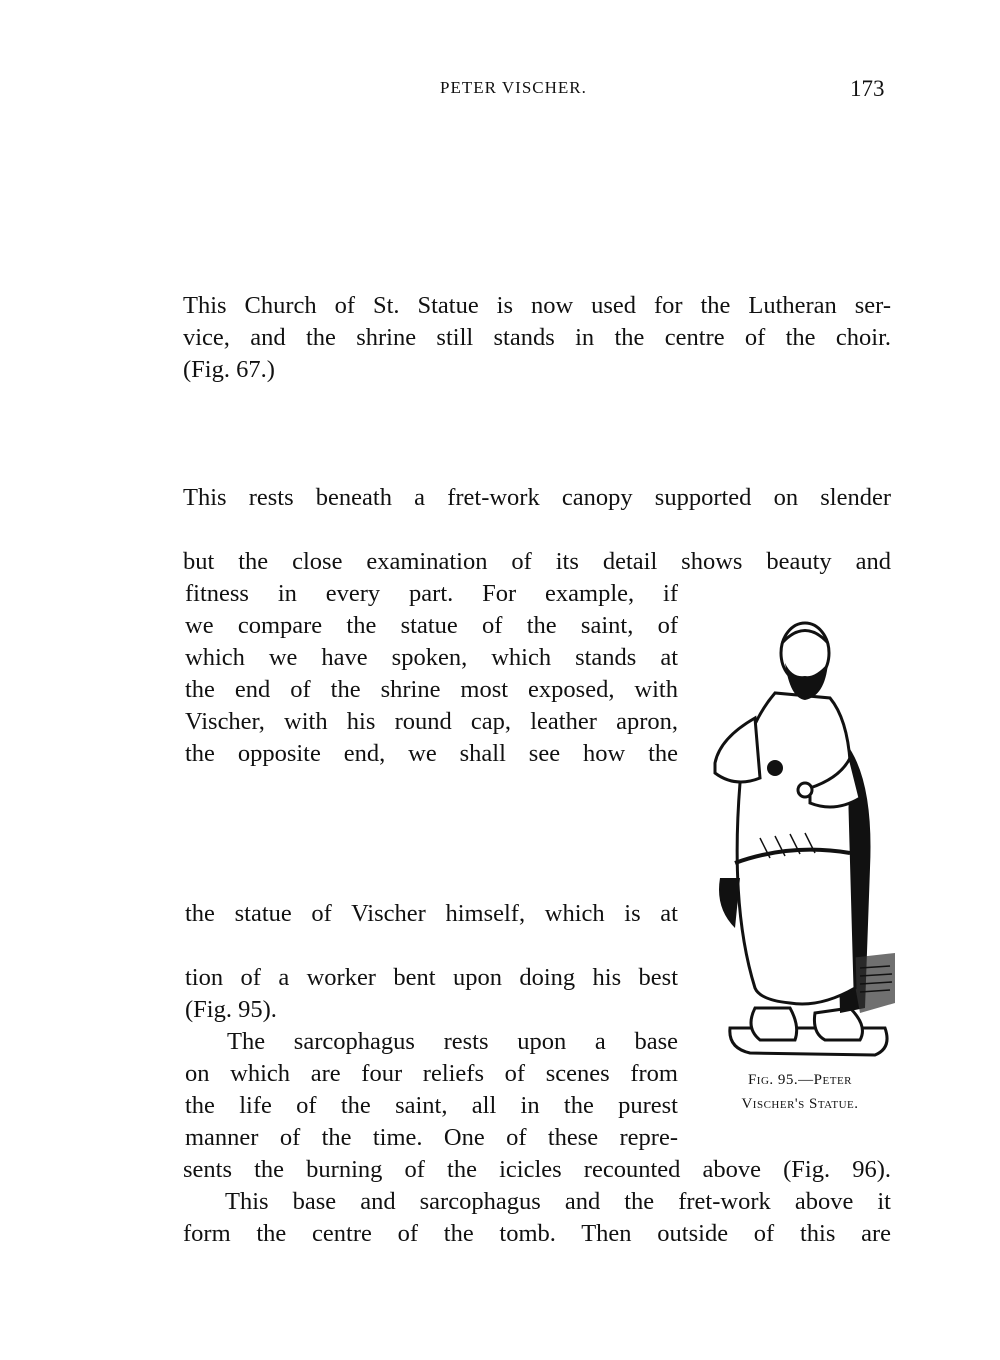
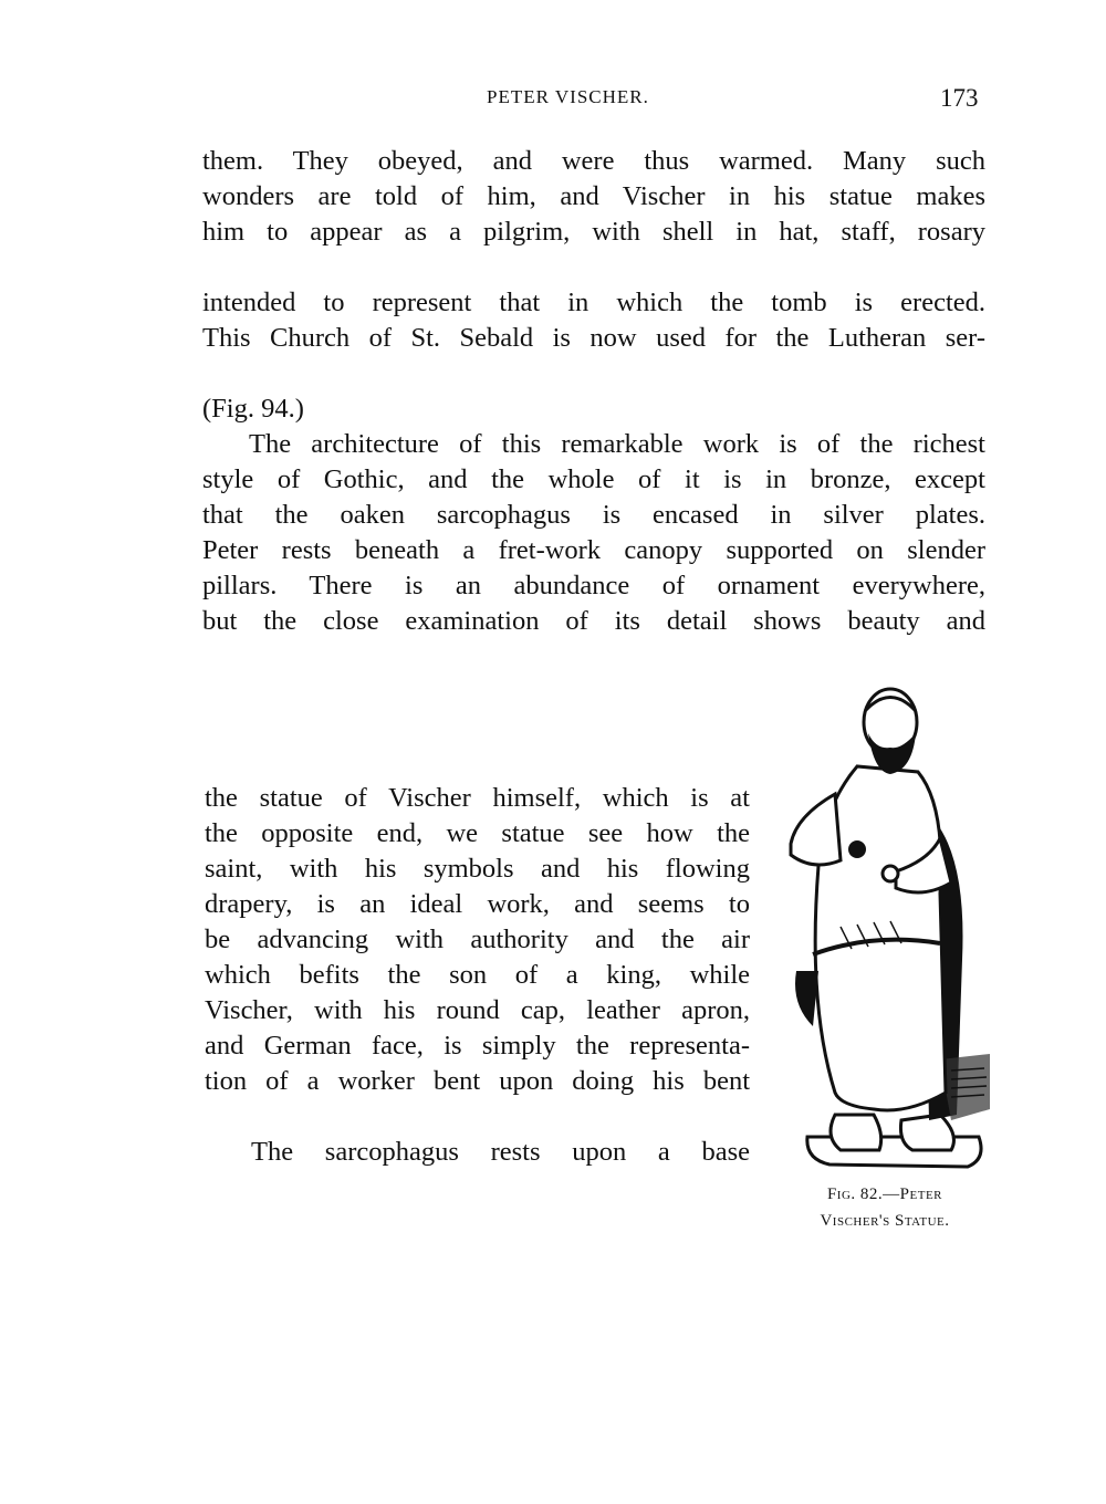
  PETER VISCHER.
  173
+ them. They obeyed, and were thus warmed. Many such
+ wonders are told of him, and Vischer in his statue makes
+ him to appear as a pilgrim, with shell in hat, staff, rosary
+ intended to represent that in which the tomb is erected.
- This Church of St. Statue is now used for the Lutheran ser-
+ This Church of St. Sebald is now used for the Lutheran ser-
- vice, and the shrine still stands in the centre of the choir.
- (Fig. 67.)
+ (Fig. 94.)
+ The architecture of this remarkable work is of the richest
+ style of Gothic, and the whole of it is in bronze, except
+ that the oaken sarcophagus is encased in silver plates.
- This rests beneath a fret-work canopy supported on slender
+ Peter rests beneath a fret-work canopy supported on slender
+ pillars. There is an abundance of ornament everywhere,
  but the close examination of its detail shows beauty and
- fitness in every part. For example, if
- we compare the statue of the saint, of
- which we have spoken, which stands at
- the end of the shrine most exposed, with
- Vischer, with his round cap, leather apron,
+ the statue of Vischer himself, which is at
- the opposite end, we shall see how the
+ the opposite end, we statue see how the
+ saint, with his symbols and his flowing
+ drapery, is an ideal work, and seems to
+ be advancing with authority and the air
+ which befits the son of a king, while
- the statue of Vischer himself, which is at
+ Vischer, with his round cap, leather apron,
+ and German face, is simply the representa-
- tion of a worker bent upon doing his best
+ tion of a worker bent upon doing his bent
- (Fig. 95).
  The sarcophagus rests upon a base
- on which are four reliefs of scenes from
- the life of the saint, all in the purest
- manner of the time. One of these repre-
- sents the burning of the icicles recounted above (Fig. 96).
- This base and sarcophagus and the fret-work above it
- form the centre of the tomb. Then outside of this are
- Fig. 95.—Peter
+ Fig. 82.—Peter
  Vischer's Statue.
